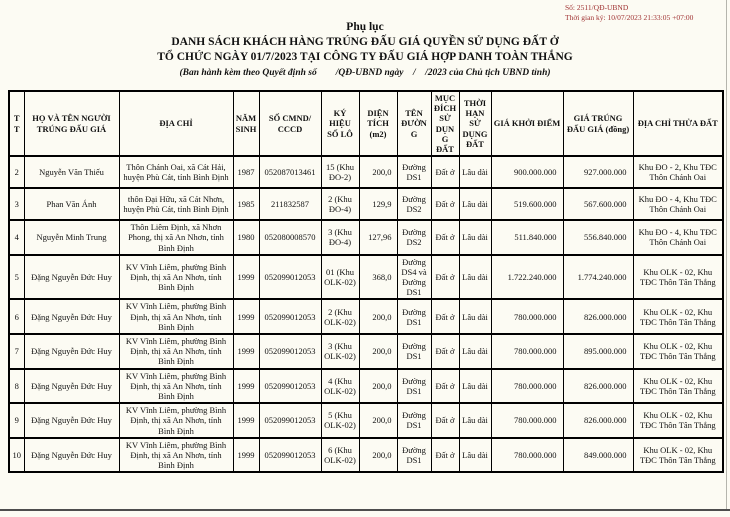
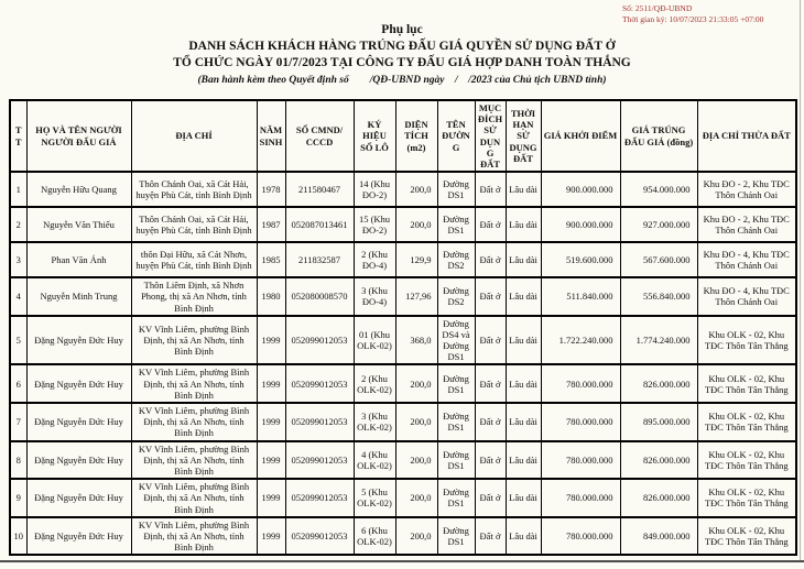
  Số: 2511/QĐ-UBND
  Thời gian ký: 10/07/2023 21:33:05 +07:00
  Phụ lục
  DANH SÁCH KHÁCH HÀNG TRÚNG ĐẤU GIÁ QUYỀN SỬ DỤNG ĐẤT Ở
  TỔ CHỨC NGÀY 01/7/2023 TẠI CÔNG TY ĐẤU GIÁ HỢP DANH TOÀN THẮNG
  (Ban hành kèm theo Quyết định số /QĐ-UBND ngày / /2023 của Chủ tịch UBND tỉnh)
- TT	HỌ VÀ TÊN NGƯỜI TRÚNG ĐẤU GIÁ	ĐỊA CHỈ	NĂM SINH	SỐ CMND/ CCCD	KÝ HIỆU SỐ LÔ	DIỆN TÍCH (m2)	TÊN ĐƯỜNG	MỤC ĐÍCH SỬ DỤNG ĐẤT	THỜI HẠN SỬ DỤNG ĐẤT	GIÁ KHỞI ĐIỂM	GIÁ TRÚNG ĐẤU GIÁ (đồng)	ĐỊA CHỈ THỬA ĐẤT
+ TT	HỌ VÀ TÊN NGƯỜI NGƯỜI ĐẤU GIÁ	ĐỊA CHỈ	NĂM SINH	SỐ CMND/ CCCD	KÝ HIỆU SỐ LÔ	DIỆN TÍCH (m2)	TÊN ĐƯỜNG	MỤC ĐÍCH SỬ DỤNG ĐẤT	THỜI HẠN SỬ DỤNG ĐẤT	GIÁ KHỞI ĐIỂM	GIÁ TRÚNG ĐẤU GIÁ (đồng)	ĐỊA CHỈ THỬA ĐẤT
+ 1	Nguyễn Hữu Quang	Thôn Chánh Oai, xã Cát Hải, huyện Phù Cát, tỉnh Bình Định	1978	211580467	14 (Khu ĐO-2)	200,0	Đường DS1	Đất ở	Lâu dài	900.000.000	954.000.000	Khu ĐO - 2, Khu TĐC Thôn Chánh Oai
  2	Nguyễn Văn Thiếu	Thôn Chánh Oai, xã Cát Hải, huyện Phù Cát, tỉnh Bình Định	1987	052087013461	15 (Khu ĐO-2)	200,0	Đường DS1	Đất ở	Lâu dài	900.000.000	927.000.000	Khu ĐO - 2, Khu TĐC Thôn Chánh Oai
  3	Phan Văn Ánh	thôn Đại Hữu, xã Cát Nhơn, huyện Phù Cát, tỉnh Bình Định	1985	211832587	2 (Khu ĐO-4)	129,9	Đường DS2	Đất ở	Lâu dài	519.600.000	567.600.000	Khu ĐO - 4, Khu TĐC Thôn Chánh Oai
  4	Nguyễn Minh Trung	Thôn Liêm Định, xã Nhơn Phong, thị xã An Nhơn, tỉnh Bình Định	1980	052080008570	3 (Khu ĐO-4)	127,96	Đường DS2	Đất ở	Lâu dài	511.840.000	556.840.000	Khu ĐO - 4, Khu TĐC Thôn Chánh Oai
  5	Đặng Nguyễn Đức Huy	KV Vĩnh Liêm, phường Bình Định, thị xã An Nhơn, tỉnh Bình Định	1999	052099012053	01 (Khu OLK-02)	368,0	Đường DS4 và Đường DS1	Đất ở	Lâu dài	1.722.240.000	1.774.240.000	Khu OLK - 02, Khu TĐC Thôn Tân Thắng
  6	Đặng Nguyễn Đức Huy	KV Vĩnh Liêm, phường Bình Định, thị xã An Nhơn, tỉnh Bình Định	1999	052099012053	2 (Khu OLK-02)	200,0	Đường DS1	Đất ở	Lâu dài	780.000.000	826.000.000	Khu OLK - 02, Khu TĐC Thôn Tân Thắng
  7	Đặng Nguyễn Đức Huy	KV Vĩnh Liêm, phường Bình Định, thị xã An Nhơn, tỉnh Bình Định	1999	052099012053	3 (Khu OLK-02)	200,0	Đường DS1	Đất ở	Lâu dài	780.000.000	895.000.000	Khu OLK - 02, Khu TĐC Thôn Tân Thắng
  8	Đặng Nguyễn Đức Huy	KV Vĩnh Liêm, phường Bình Định, thị xã An Nhơn, tỉnh Bình Định	1999	052099012053	4 (Khu OLK-02)	200,0	Đường DS1	Đất ở	Lâu dài	780.000.000	826.000.000	Khu OLK - 02, Khu TĐC Thôn Tân Thắng
  9	Đặng Nguyễn Đức Huy	KV Vĩnh Liêm, phường Bình Định, thị xã An Nhơn, tỉnh Bình Định	1999	052099012053	5 (Khu OLK-02)	200,0	Đường DS1	Đất ở	Lâu dài	780.000.000	826.000.000	Khu OLK - 02, Khu TĐC Thôn Tân Thắng
  10	Đặng Nguyễn Đức Huy	KV Vĩnh Liêm, phường Bình Định, thị xã An Nhơn, tỉnh Bình Định	1999	052099012053	6 (Khu OLK-02)	200,0	Đường DS1	Đất ở	Lâu dài	780.000.000	849.000.000	Khu OLK - 02, Khu TĐC Thôn Tân Thắng
